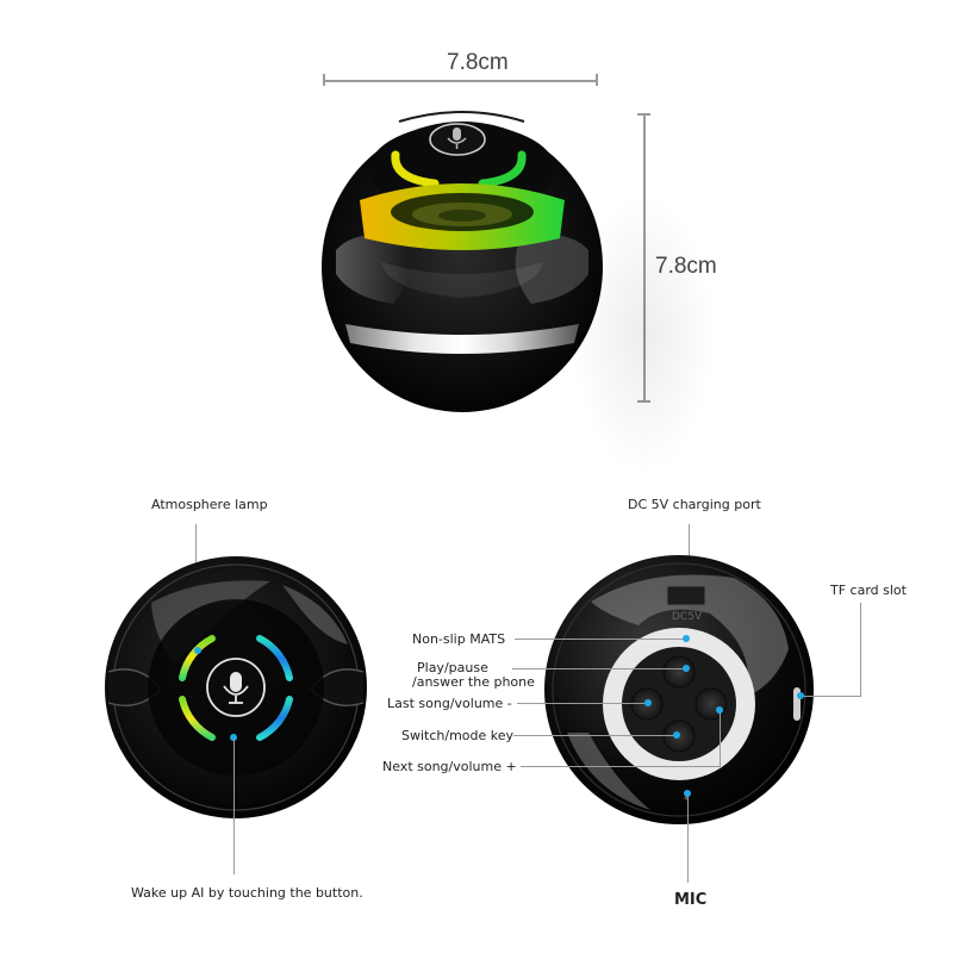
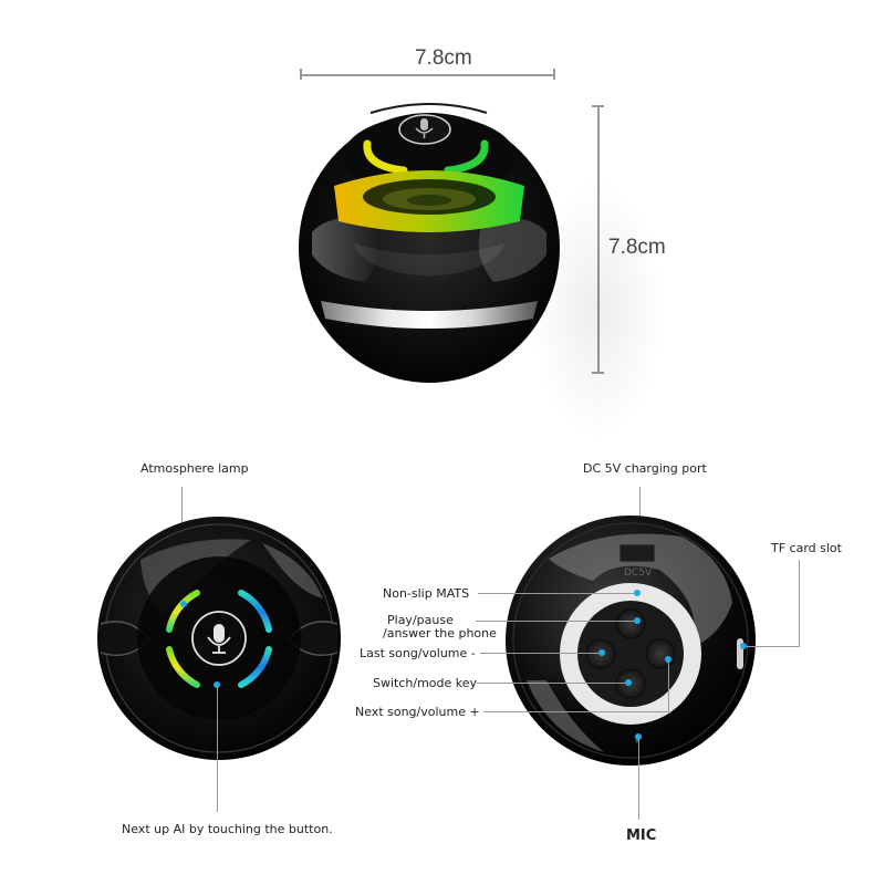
  7.8cm
  Atmosphere lamp
- Wake up AI by touching the button.
+ Next up AI by touching the button.
  DC 5V charging port
  DC5V
  Non-slip MATS
  Play/pause
  /answer the phone
  Last song/volume -
  Switch/mode key
  Next song/volume +
  TF card slot
  MIC
